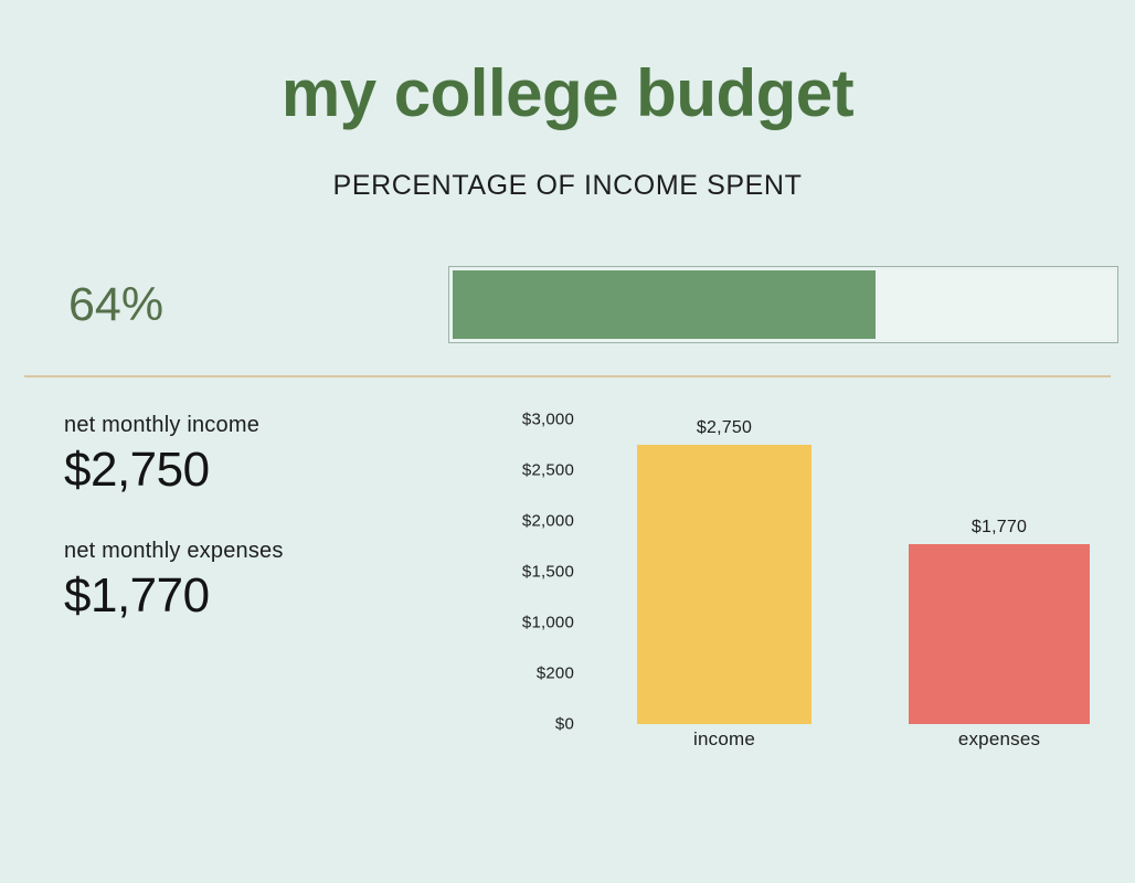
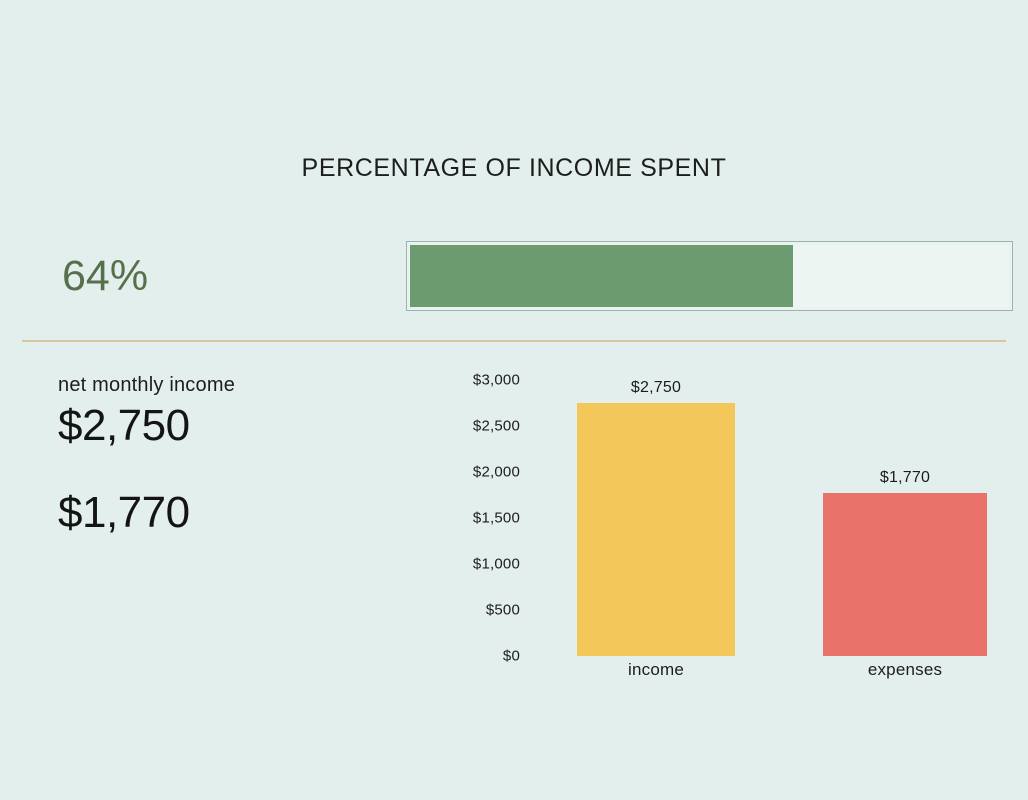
- my college budget
  PERCENTAGE OF INCOME SPENT
  64%
  net monthly income
  $2,750
- net monthly expenses
  $1,770
  $3,000
  $2,500
  $2,000
  $1,500
  $1,000
- $200
+ $500
  $0
  $2,750
  income
  $1,770
  expenses
